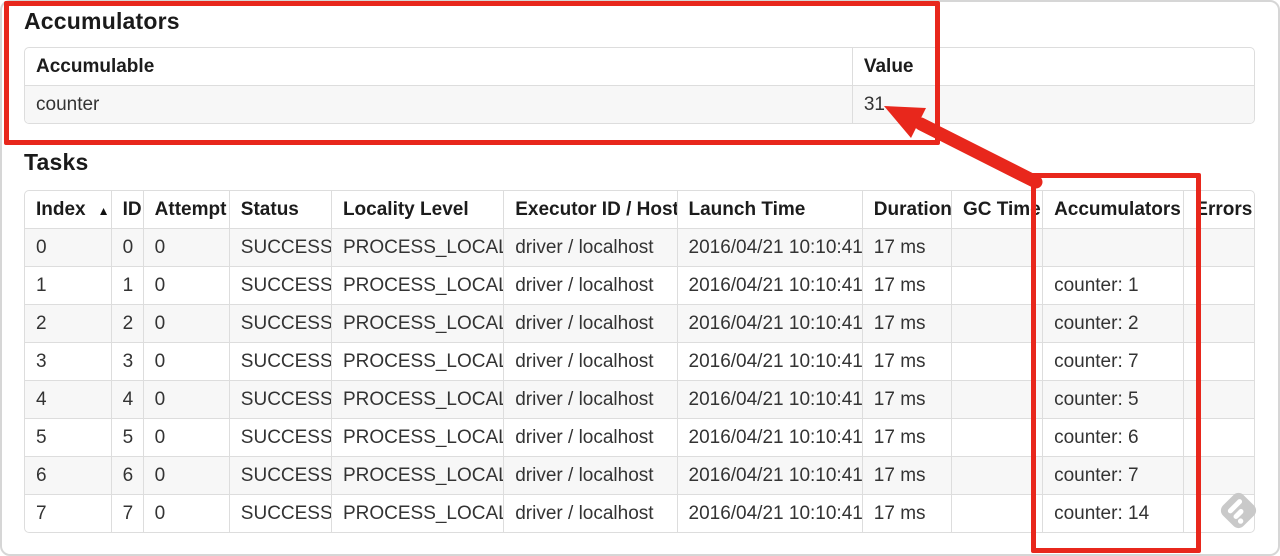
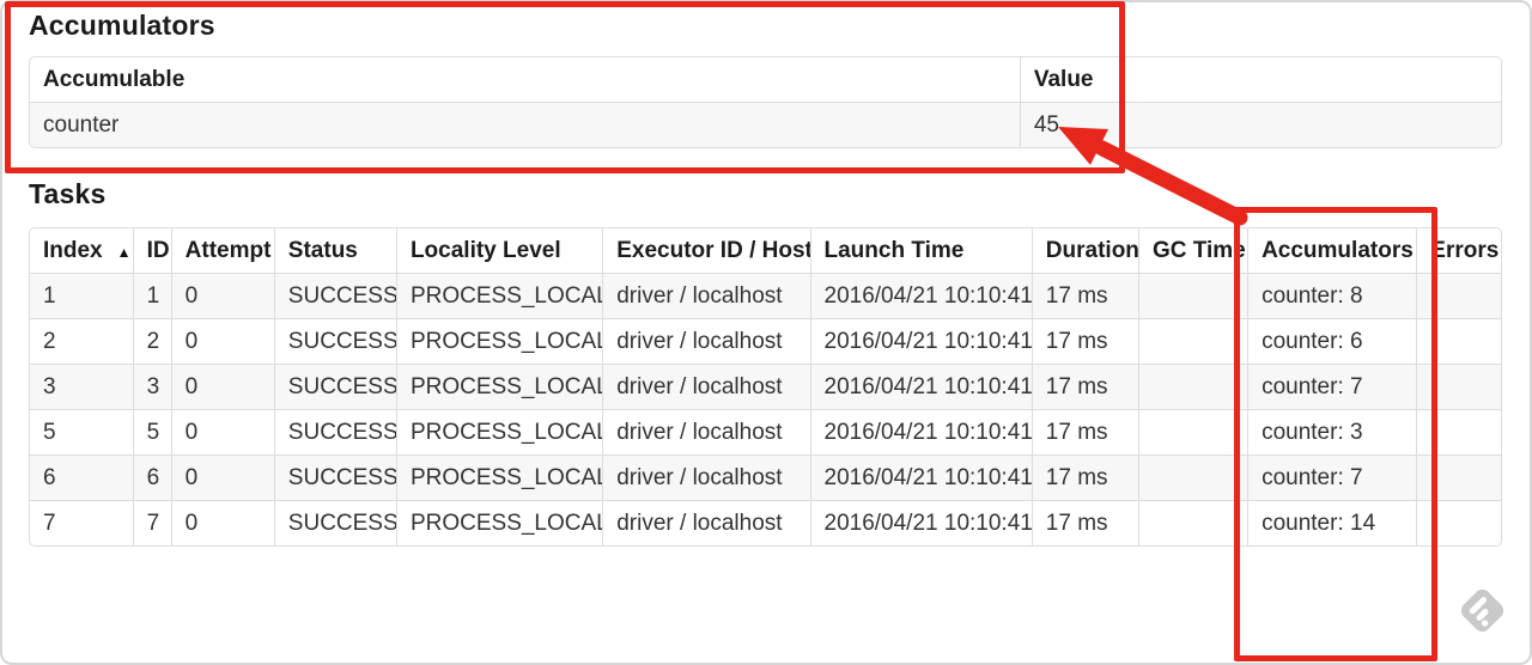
  Accumulators
  Accumulable	Value
- counter	31
+ counter	45
  Tasks
  Index ▲	ID	Attempt	Status	Locality Level	Executor ID / Host	Launch Time	Duration	GC Time	Accumulators	Errors
- 0	0	0	SUCCESS	PROCESS_LOCAL	driver / localhost	2016/04/21 10:10:41	17 ms
- 1	1	0	SUCCESS	PROCESS_LOCAL	driver / localhost	2016/04/21 10:10:41	17 ms		counter: 1
+ 1	1	0	SUCCESS	PROCESS_LOCAL	driver / localhost	2016/04/21 10:10:41	17 ms		counter: 8
- 2	2	0	SUCCESS	PROCESS_LOCAL	driver / localhost	2016/04/21 10:10:41	17 ms		counter: 2
+ 2	2	0	SUCCESS	PROCESS_LOCAL	driver / localhost	2016/04/21 10:10:41	17 ms		counter: 6
  3	3	0	SUCCESS	PROCESS_LOCAL	driver / localhost	2016/04/21 10:10:41	17 ms		counter: 7
- 4	4	0	SUCCESS	PROCESS_LOCAL	driver / localhost	2016/04/21 10:10:41	17 ms		counter: 5
- 5	5	0	SUCCESS	PROCESS_LOCAL	driver / localhost	2016/04/21 10:10:41	17 ms		counter: 6
+ 5	5	0	SUCCESS	PROCESS_LOCAL	driver / localhost	2016/04/21 10:10:41	17 ms		counter: 3
  6	6	0	SUCCESS	PROCESS_LOCAL	driver / localhost	2016/04/21 10:10:41	17 ms		counter: 7
  7	7	0	SUCCESS	PROCESS_LOCAL	driver / localhost	2016/04/21 10:10:41	17 ms		counter: 14
